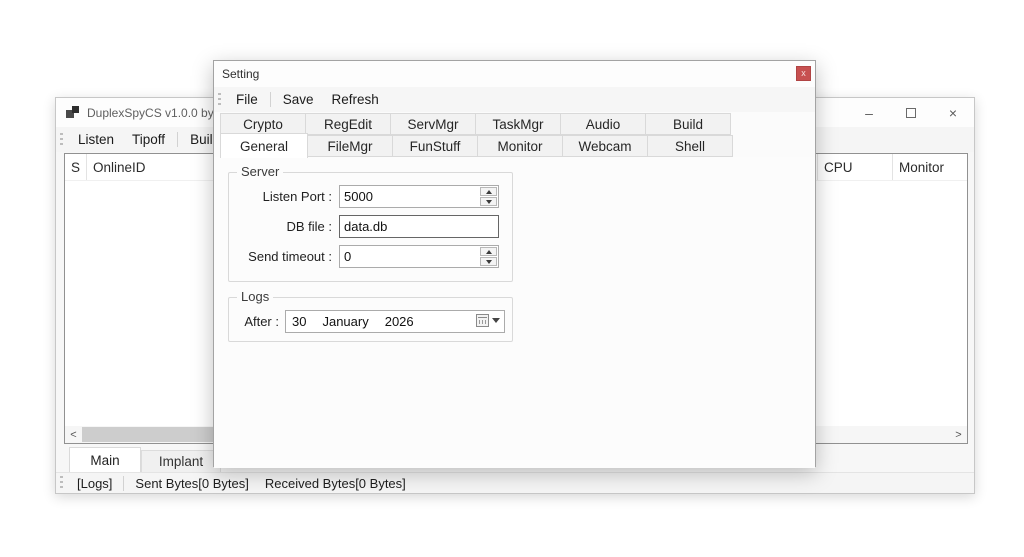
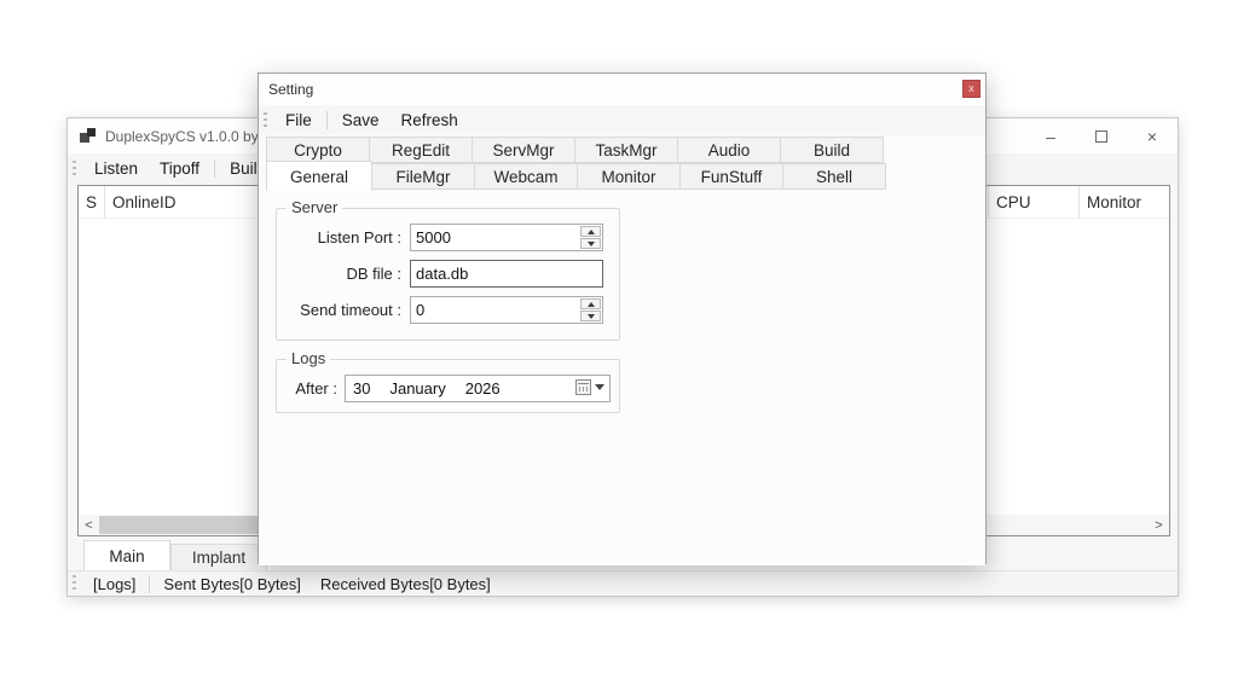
  DuplexSpyCS v1.0.0 by
  –
  ×
  Listen
  Tipoff
  Buil
  S
  OnlineID
  CPU
  Monitor
  <
  >
  Main
  Implant
  [Logs]
  Sent Bytes[0 Bytes]
  Received Bytes[0 Bytes]
  Setting
  x
  File
  Save
  Refresh
  Crypto
  RegEdit
  ServMgr
  TaskMgr
  Audio
  Build
  General
  FileMgr
- FunStuff
+ Webcam
  Monitor
- Webcam
+ FunStuff
  Shell
  Server
  Listen Port :
  5000
  DB file :
  data.db
  Send timeout :
  0
  Logs
  After :
  30
  January
  2026
